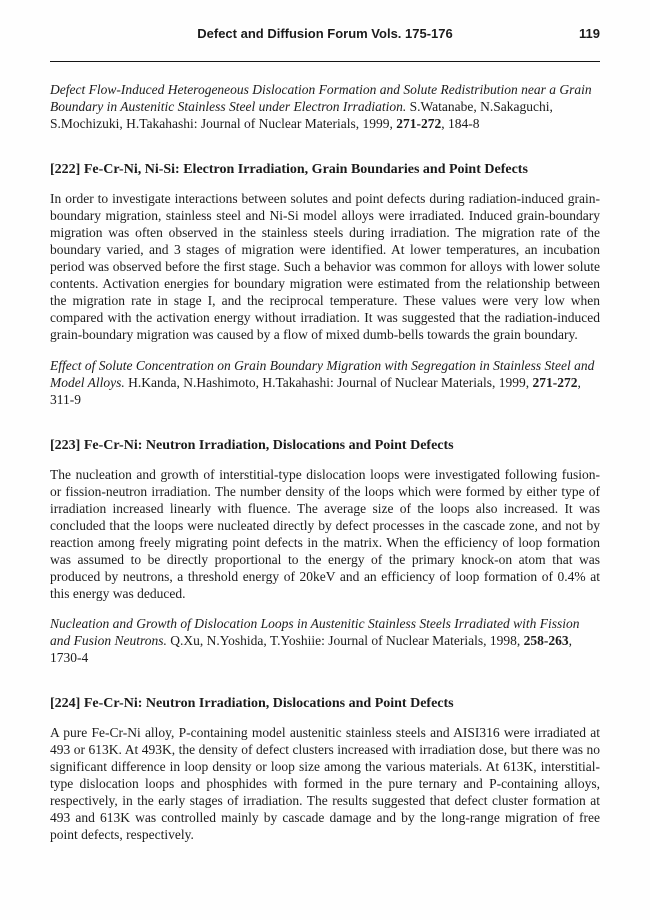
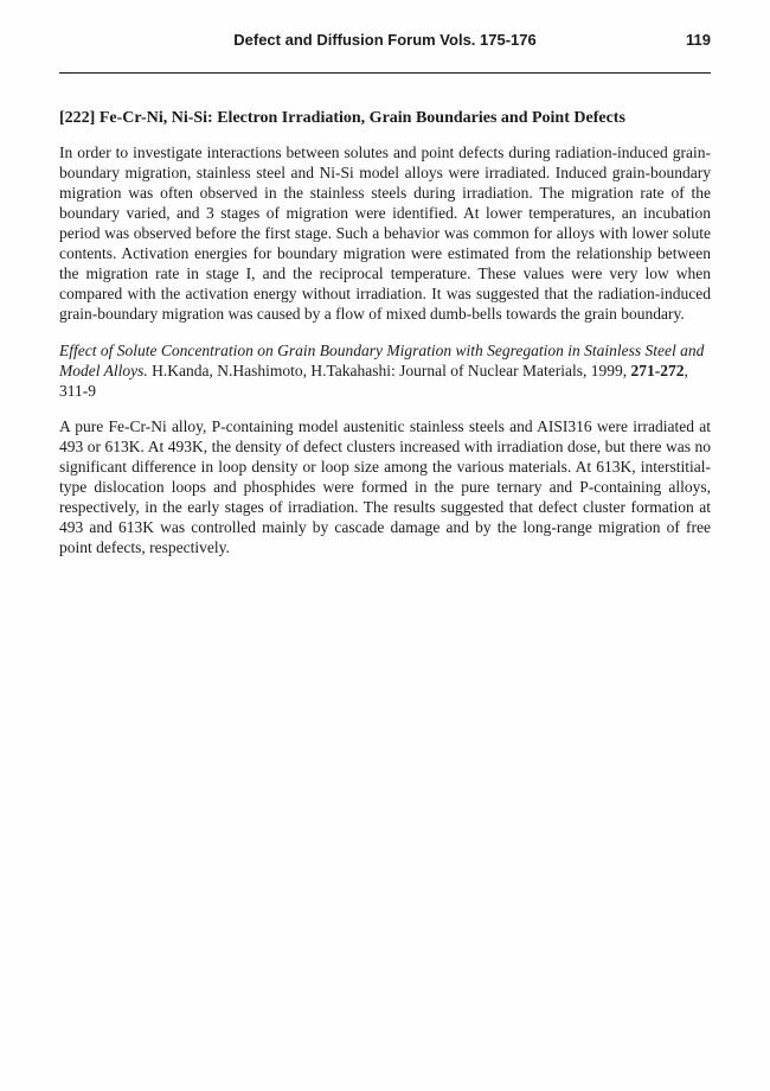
  Defect and Diffusion Forum Vols. 175-176
  119
- Defect Flow-Induced Heterogeneous Dislocation Formation and Solute Redistribution near a Grain Boundary in Austenitic Stainless Steel under Electron Irradiation. S.Watanabe, N.Sakaguchi, S.Mochizuki, H.Takahashi: Journal of Nuclear Materials, 1999, 271-272, 184-8
  [222] Fe-Cr-Ni, Ni-Si: Electron Irradiation, Grain Boundaries and Point Defects
  In order to investigate interactions between solutes and point defects during radiation-induced grain-boundary migration, stainless steel and Ni-Si model alloys were irradiated. Induced grain-boundary migration was often observed in the stainless steels during irradiation. The migration rate of the boundary varied, and 3 stages of migration were identified. At lower temperatures, an incubation period was observed before the first stage. Such a behavior was common for alloys with lower solute contents. Activation energies for boundary migration were estimated from the relationship between the migration rate in stage I, and the reciprocal temperature. These values were very low when compared with the activation energy without irradiation. It was suggested that the radiation-induced grain-boundary migration was caused by a flow of mixed dumb-bells towards the grain boundary.
  Effect of Solute Concentration on Grain Boundary Migration with Segregation in Stainless Steel and Model Alloys. H.Kanda, N.Hashimoto, H.Takahashi: Journal of Nuclear Materials, 1999, 271-272, 311-9
- [223] Fe-Cr-Ni: Neutron Irradiation, Dislocations and Point Defects
- The nucleation and growth of interstitial-type dislocation loops were investigated following fusion- or fission-neutron irradiation. The number density of the loops which were formed by either type of irradiation increased linearly with fluence. The average size of the loops also increased. It was concluded that the loops were nucleated directly by defect processes in the cascade zone, and not by reaction among freely migrating point defects in the matrix. When the efficiency of loop formation was assumed to be directly proportional to the energy of the primary knock-on atom that was produced by neutrons, a threshold energy of 20keV and an efficiency of loop formation of 0.4% at this energy was deduced.
- Nucleation and Growth of Dislocation Loops in Austenitic Stainless Steels Irradiated with Fission and Fusion Neutrons. Q.Xu, N.Yoshida, T.Yoshiie: Journal of Nuclear Materials, 1998, 258-263, 1730-4
- [224] Fe-Cr-Ni: Neutron Irradiation, Dislocations and Point Defects
- A pure Fe-Cr-Ni alloy, P-containing model austenitic stainless steels and AISI316 were irradiated at 493 or 613K. At 493K, the density of defect clusters increased with irradiation dose, but there was no significant difference in loop density or loop size among the various materials. At 613K, interstitial-type dislocation loops and phosphides with formed in the pure ternary and P-containing alloys, respectively, in the early stages of irradiation. The results suggested that defect cluster formation at 493 and 613K was controlled mainly by cascade damage and by the long-range migration of free point defects, respectively.
+ A pure Fe-Cr-Ni alloy, P-containing model austenitic stainless steels and AISI316 were irradiated at 493 or 613K. At 493K, the density of defect clusters increased with irradiation dose, but there was no significant difference in loop density or loop size among the various materials. At 613K, interstitial-type dislocation loops and phosphides were formed in the pure ternary and P-containing alloys, respectively, in the early stages of irradiation. The results suggested that defect cluster formation at 493 and 613K was controlled mainly by cascade damage and by the long-range migration of free point defects, respectively.
